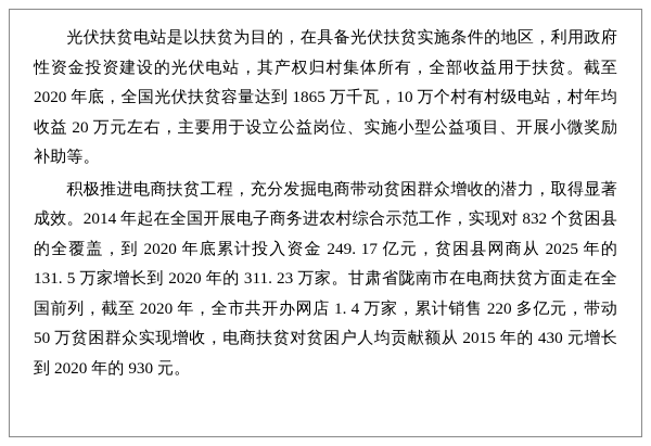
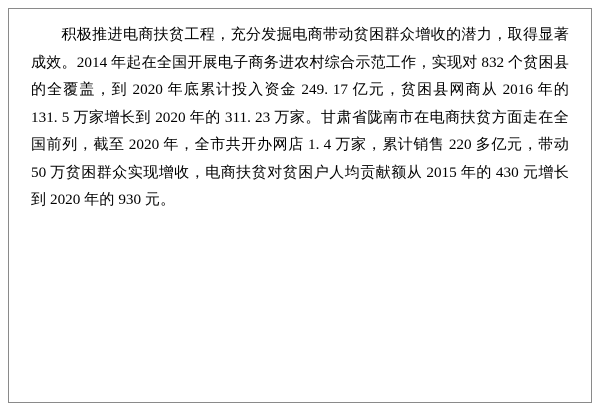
- 光伏扶贫电站是以扶贫为目的，在具备光伏扶贫实施条件的地区，利用政府性资金投资建设的光伏电站，其产权归村集体所有，全部收益用于扶贫。截至 2020 年底，全国光伏扶贫容量达到 1865 万千瓦，10 万个村有村级电站，村年均收益 20 万元左右，主要用于设立公益岗位、实施小型公益项目、开展小微奖励补助等。
- 积极推进电商扶贫工程，充分发掘电商带动贫困群众增收的潜力，取得显著成效。2014 年起在全国开展电子商务进农村综合示范工作，实现对 832 个贫困县的全覆盖，到 2020 年底累计投入资金 249. 17 亿元，贫困县网商从 2025 年的 131. 5 万家增长到 2020 年的 311. 23 万家。甘肃省陇南市在电商扶贫方面走在全国前列，截至 2020 年，全市共开办网店 1. 4 万家，累计销售 220 多亿元，带动 50 万贫困群众实现增收，电商扶贫对贫困户人均贡献额从 2015 年的 430 元增长到 2020 年的 930 元。
+ 积极推进电商扶贫工程，充分发掘电商带动贫困群众增收的潜力，取得显著成效。2014 年起在全国开展电子商务进农村综合示范工作，实现对 832 个贫困县的全覆盖，到 2020 年底累计投入资金 249. 17 亿元，贫困县网商从 2016 年的 131. 5 万家增长到 2020 年的 311. 23 万家。甘肃省陇南市在电商扶贫方面走在全国前列，截至 2020 年，全市共开办网店 1. 4 万家，累计销售 220 多亿元，带动 50 万贫困群众实现增收，电商扶贫对贫困户人均贡献额从 2015 年的 430 元增长到 2020 年的 930 元。
